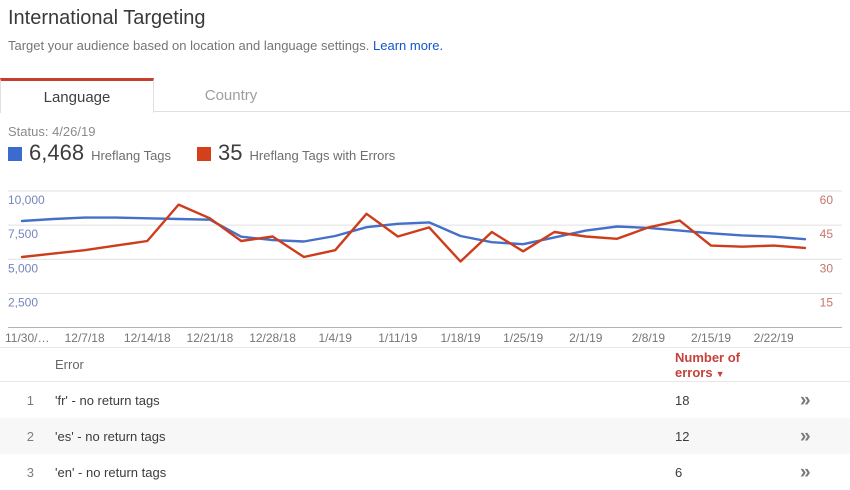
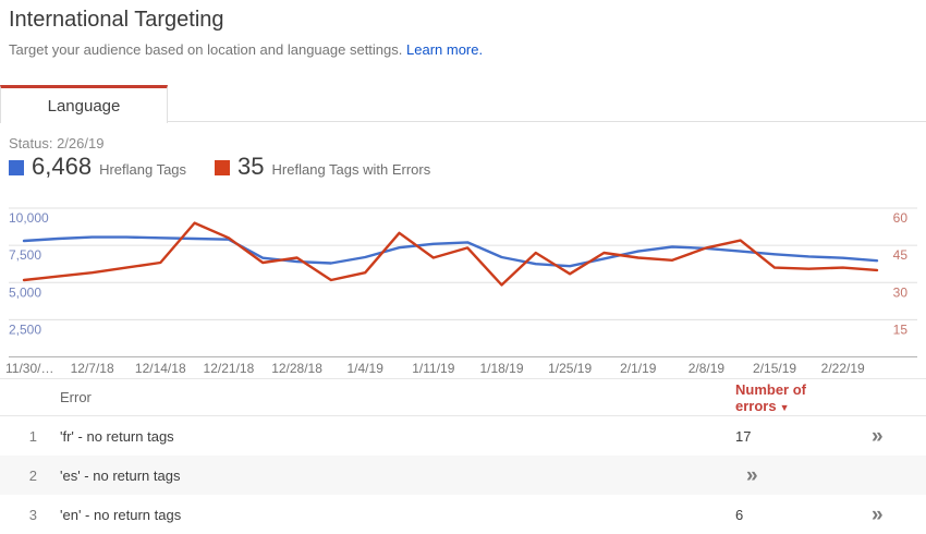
  International Targeting
  Target your audience based on location and language settings. Learn more.
  Language
- Country
- Status: 4/26/19
+ Status: 2/26/19
  6,468
  Hreflang Tags
  35
  Hreflang Tags with Errors
  10,000
  60
  7,500
  45
  5,000
  30
  2,500
  15
  11/30/…
  12/7/18
  12/14/18
  12/21/18
  12/28/18
  1/4/19
  1/11/19
  1/18/19
  1/25/19
  2/1/19
  2/8/19
  2/15/19
  2/22/19
  Error
  Number of errors ▼
  1
  'fr' - no return tags
- 18
+ 17
  »
  2
  'es' - no return tags
- 12
  »
  3
  'en' - no return tags
  6
  »
